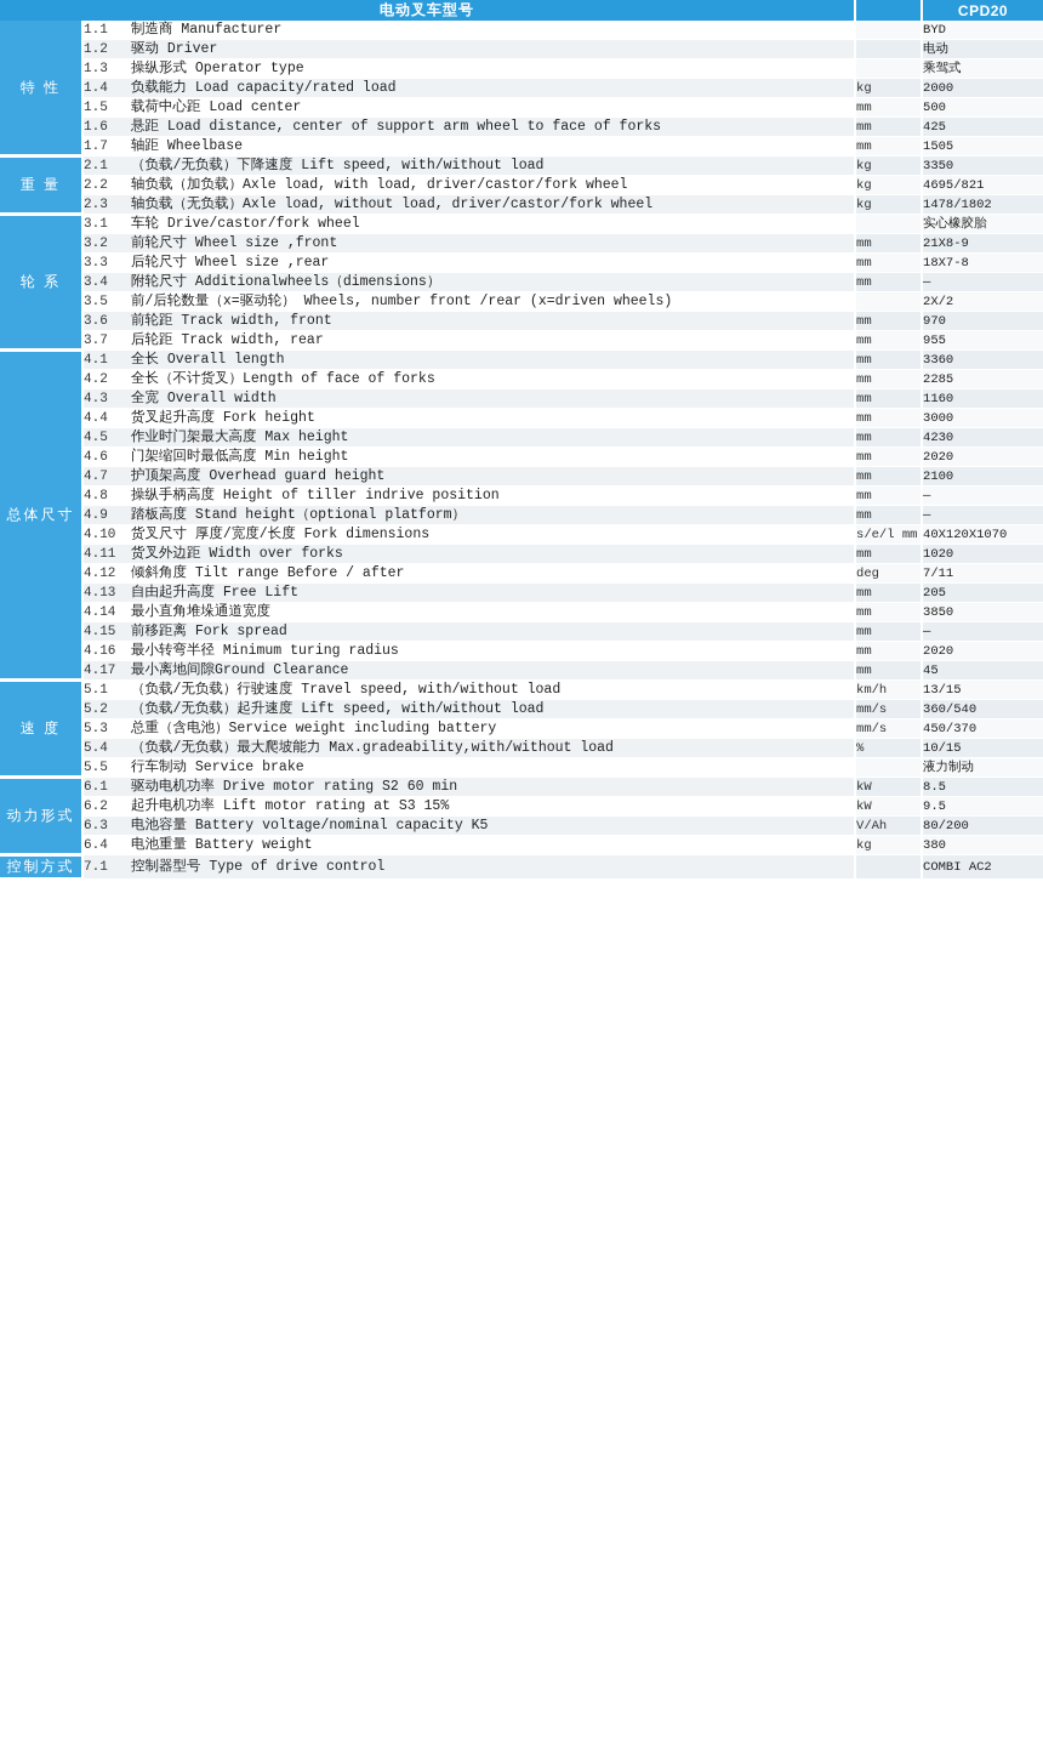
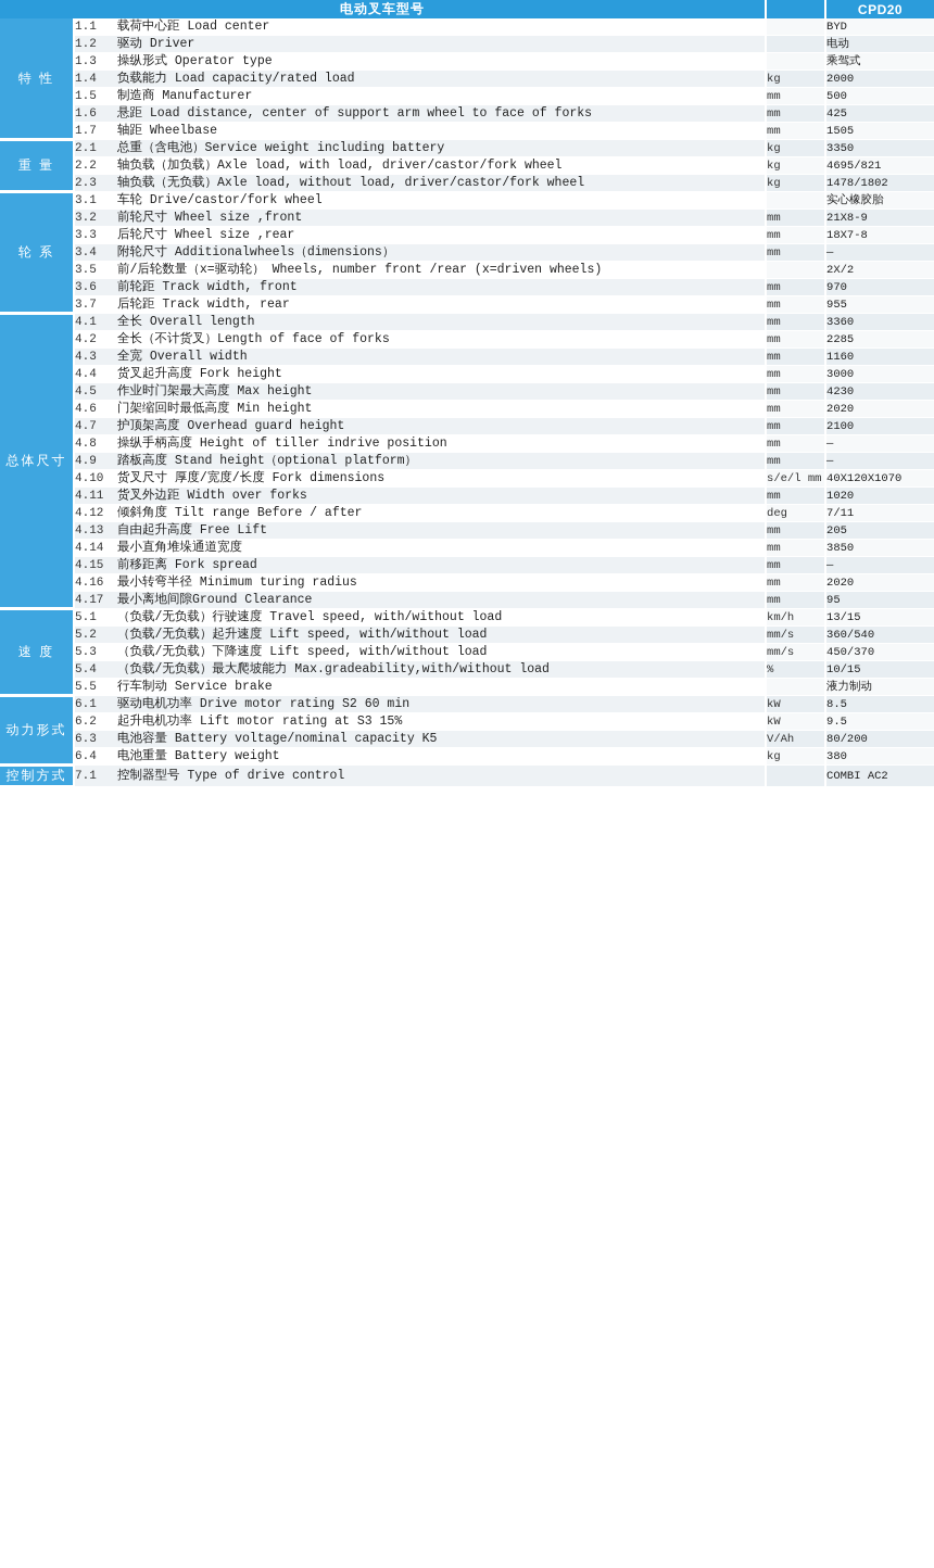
  电动叉车型号		CPD20
- 特 性	1.1	制造商 Manufacturer		BYD
+ 特 性	1.1	载荷中心距 Load center		BYD
  1.2	驱动 Driver		电动
  1.3	操纵形式 Operator type		乘驾式
  1.4	负载能力 Load capacity/rated load	kg	2000
- 1.5	载荷中心距 Load center	mm	500
+ 1.5	制造商 Manufacturer	mm	500
  1.6	悬距 Load distance, center of support arm wheel to face of forks	mm	425
  1.7	轴距 Wheelbase	mm	1505
- 重 量	2.1	（负载/无负载）下降速度 Lift speed, with/without load	kg	3350
+ 重 量	2.1	总重（含电池）Service weight including battery	kg	3350
  2.2	轴负载（加负载）Axle load, with load, driver/castor/fork wheel	kg	4695/821
  2.3	轴负载（无负载）Axle load, without load, driver/castor/fork wheel	kg	1478/1802
  轮 系	3.1	车轮 Drive/castor/fork wheel		实心橡胶胎
  3.2	前轮尺寸 Wheel size ,front	mm	21X8-9
  3.3	后轮尺寸 Wheel size ,rear	mm	18X7-8
  3.4	附轮尺寸 Additionalwheels（dimensions）	mm	—
  3.5	前/后轮数量（x=驱动轮） Wheels, number front /rear (x=driven wheels)		2X/2
  3.6	前轮距 Track width, front	mm	970
  3.7	后轮距 Track width, rear	mm	955
  总体尺寸	4.1	全长 Overall length	mm	3360
  4.2	全长（不计货叉）Length of face of forks	mm	2285
  4.3	全宽 Overall width	mm	1160
  4.4	货叉起升高度 Fork height	mm	3000
  4.5	作业时门架最大高度 Max height	mm	4230
  4.6	门架缩回时最低高度 Min height	mm	2020
  4.7	护顶架高度 Overhead guard height	mm	2100
  4.8	操纵手柄高度 Height of tiller indrive position	mm	—
  4.9	踏板高度 Stand height（optional platform）	mm	—
  4.10	货叉尺寸 厚度/宽度/长度 Fork dimensions	s/e/l mm	40X120X1070
  4.11	货叉外边距 Width over forks	mm	1020
  4.12	倾斜角度 Tilt range Before / after	deg	7/11
  4.13	自由起升高度 Free Lift	mm	205
  4.14	最小直角堆垛通道宽度	mm	3850
  4.15	前移距离 Fork spread	mm	—
  4.16	最小转弯半径 Minimum turing radius	mm	2020
- 4.17	最小离地间隙Ground Clearance	mm	45
+ 4.17	最小离地间隙Ground Clearance	mm	95
  速 度	5.1	（负载/无负载）行驶速度 Travel speed, with/without load	km/h	13/15
  5.2	（负载/无负载）起升速度 Lift speed, with/without load	mm/s	360/540
- 5.3	总重（含电池）Service weight including battery	mm/s	450/370
+ 5.3	（负载/无负载）下降速度 Lift speed, with/without load	mm/s	450/370
  5.4	（负载/无负载）最大爬坡能力 Max.gradeability,with/without load	%	10/15
  5.5	行车制动 Service brake		液力制动
  动力形式	6.1	驱动电机功率 Drive motor rating S2 60 min	kW	8.5
  6.2	起升电机功率 Lift motor rating at S3 15%	kW	9.5
  6.3	电池容量 Battery voltage/nominal capacity K5	V/Ah	80/200
  6.4	电池重量 Battery weight	kg	380
  控制方式	7.1	控制器型号 Type of drive control		COMBI AC2
